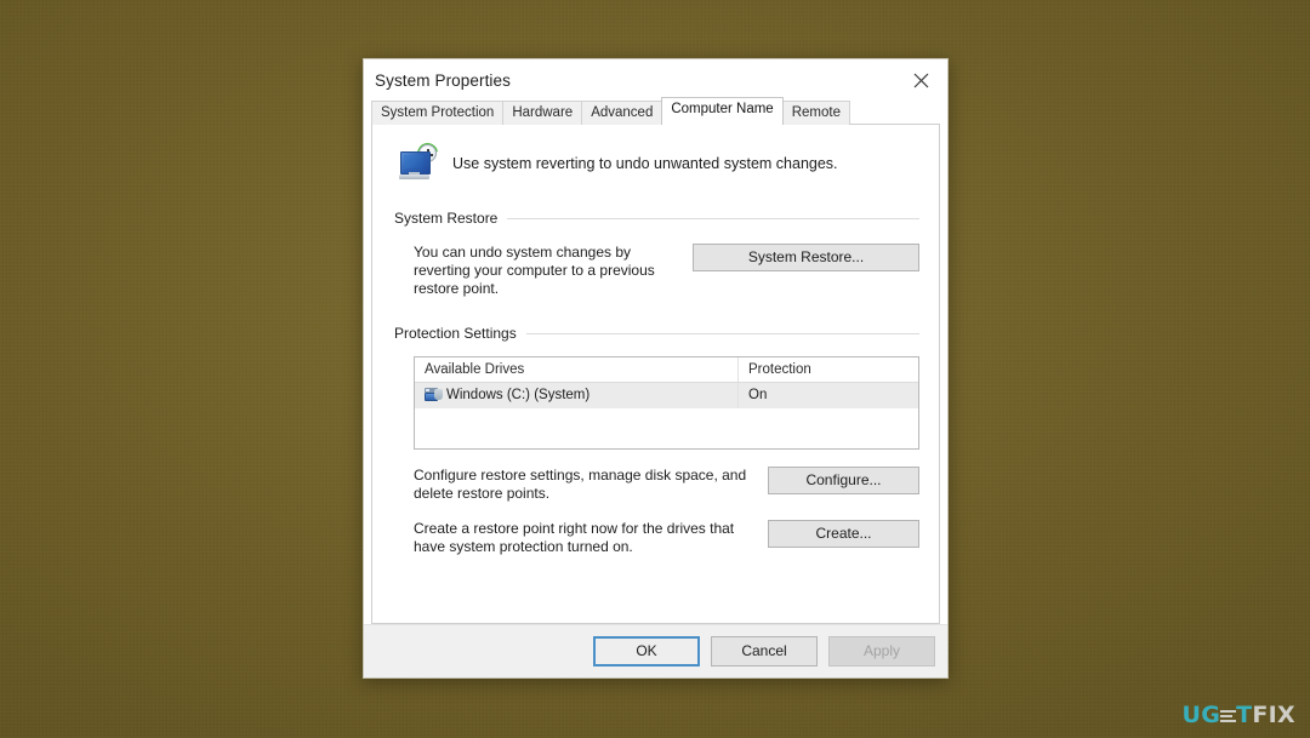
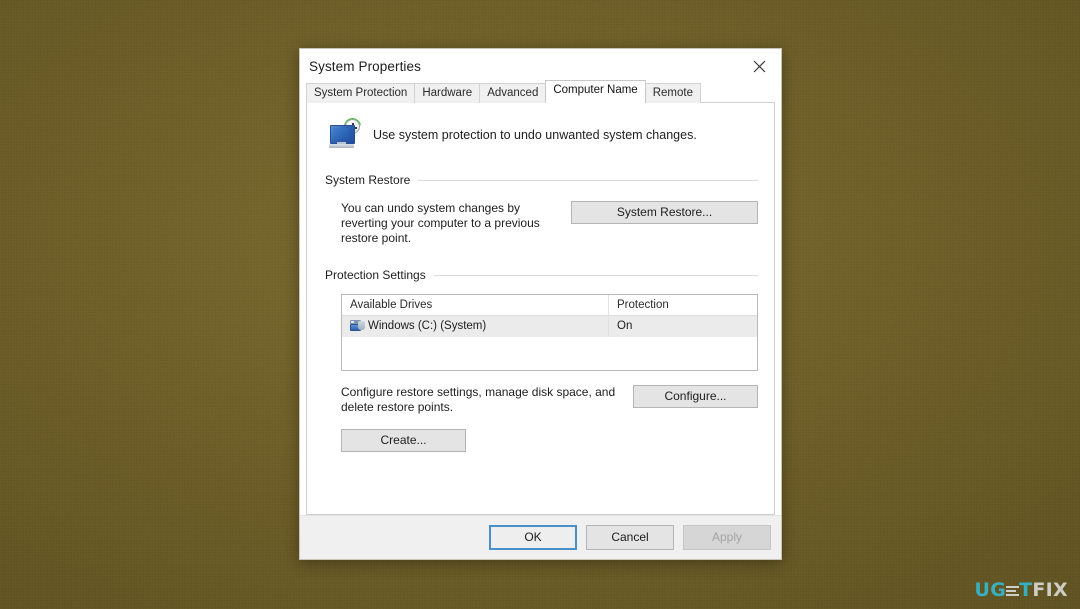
  System Properties
  System Protection
  Hardware
  Advanced
  Computer Name
  Remote
- Use system reverting to undo unwanted system changes.
+ Use system protection to undo unwanted system changes.
  System Restore
  You can undo system changes by reverting your computer to a previous restore point.
  System Restore...
  Protection Settings
  Available Drives
  Protection
  Windows (C:) (System)
  On
  Configure restore settings, manage disk space, and delete restore points.
  Configure...
- Create a restore point right now for the drives that have system protection turned on.
  Create...
  OK
  Cancel
  Apply
  UG TFIX
